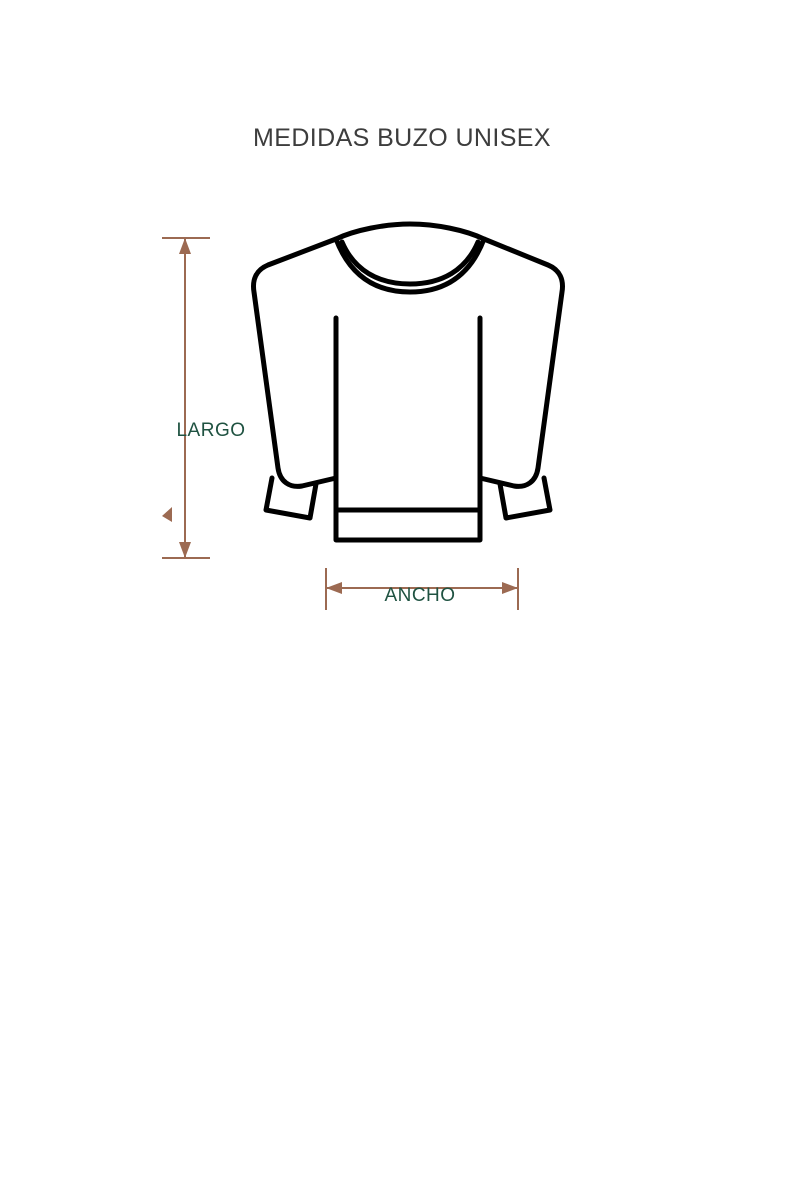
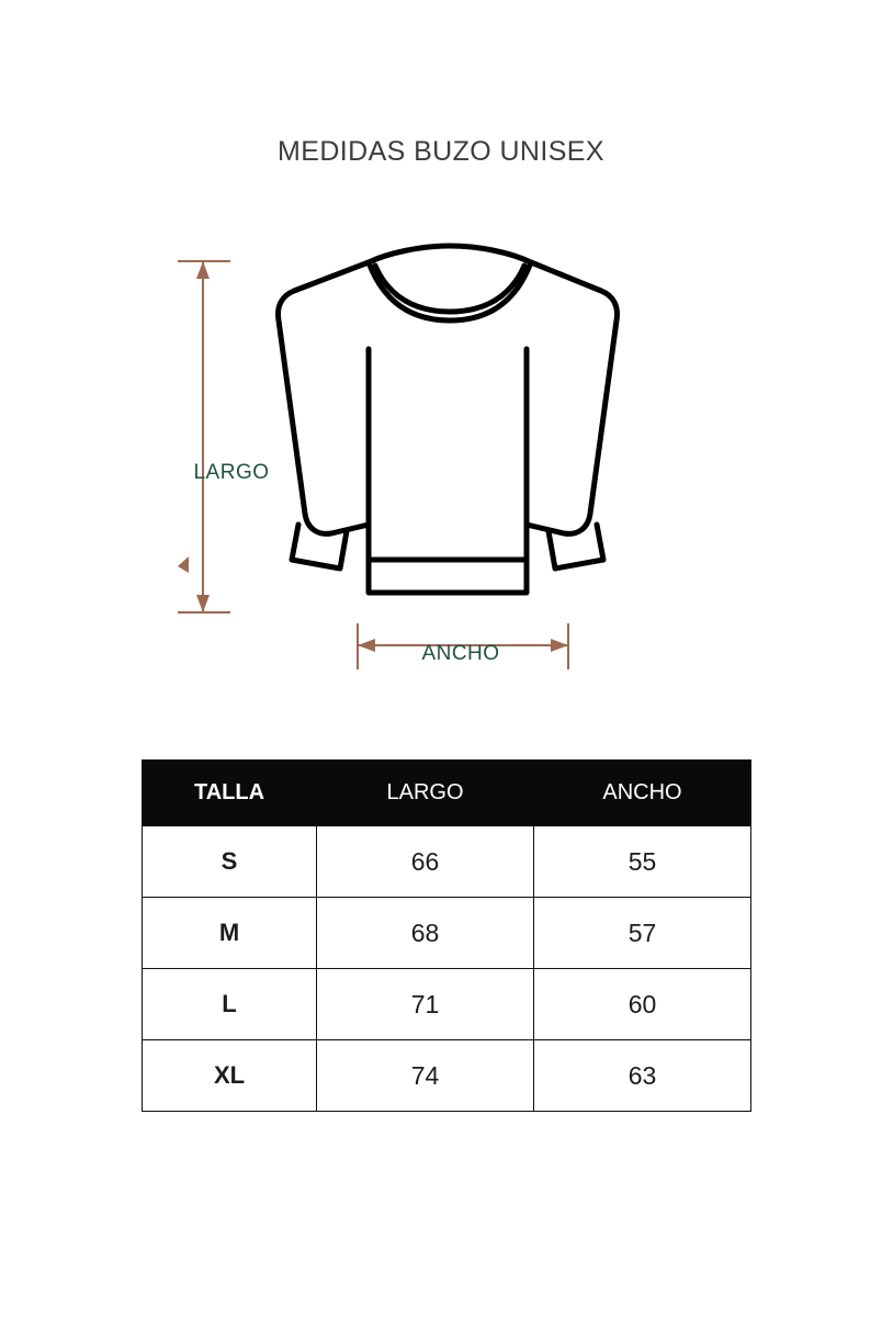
  MEDIDAS BUZO UNISEX
  LARGO
  ANCHO
+ TALLA	LARGO	ANCHO
+ S	66	55
+ M	68	57
+ L	71	60
+ XL	74	63
